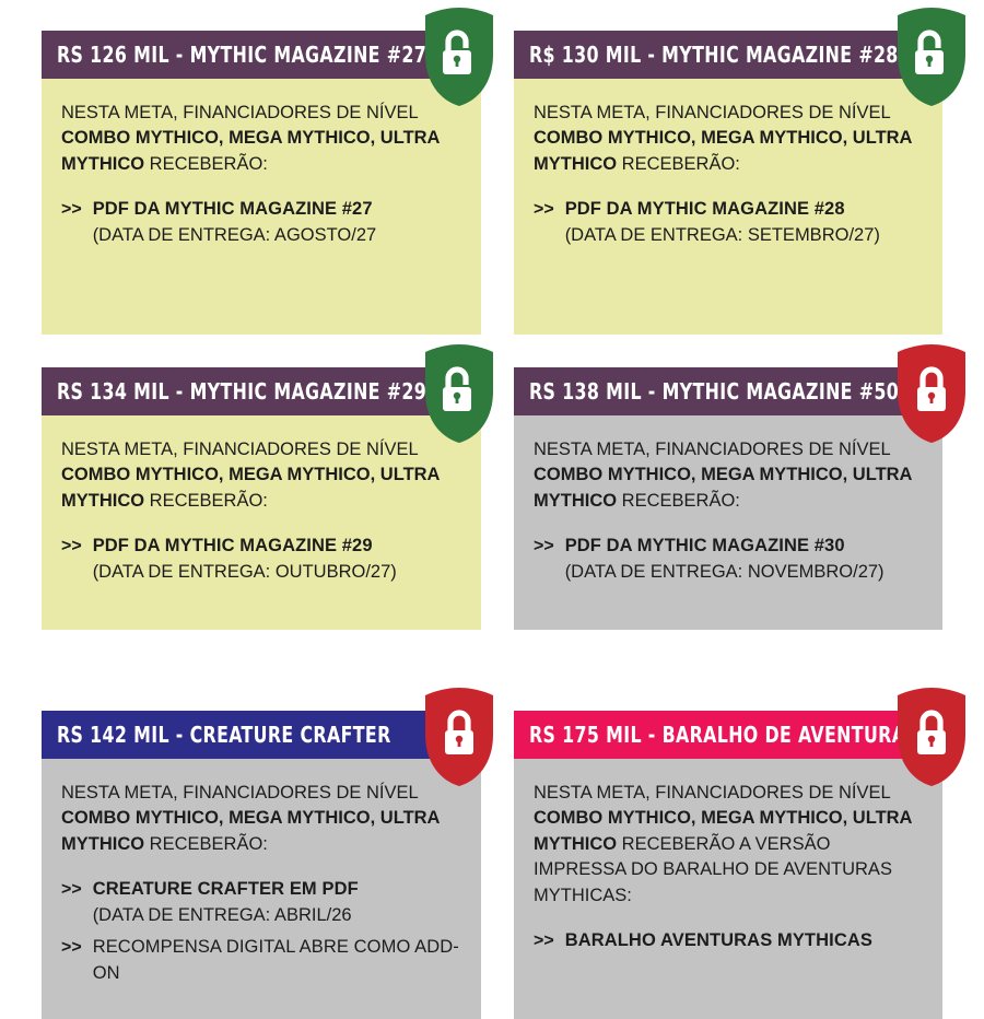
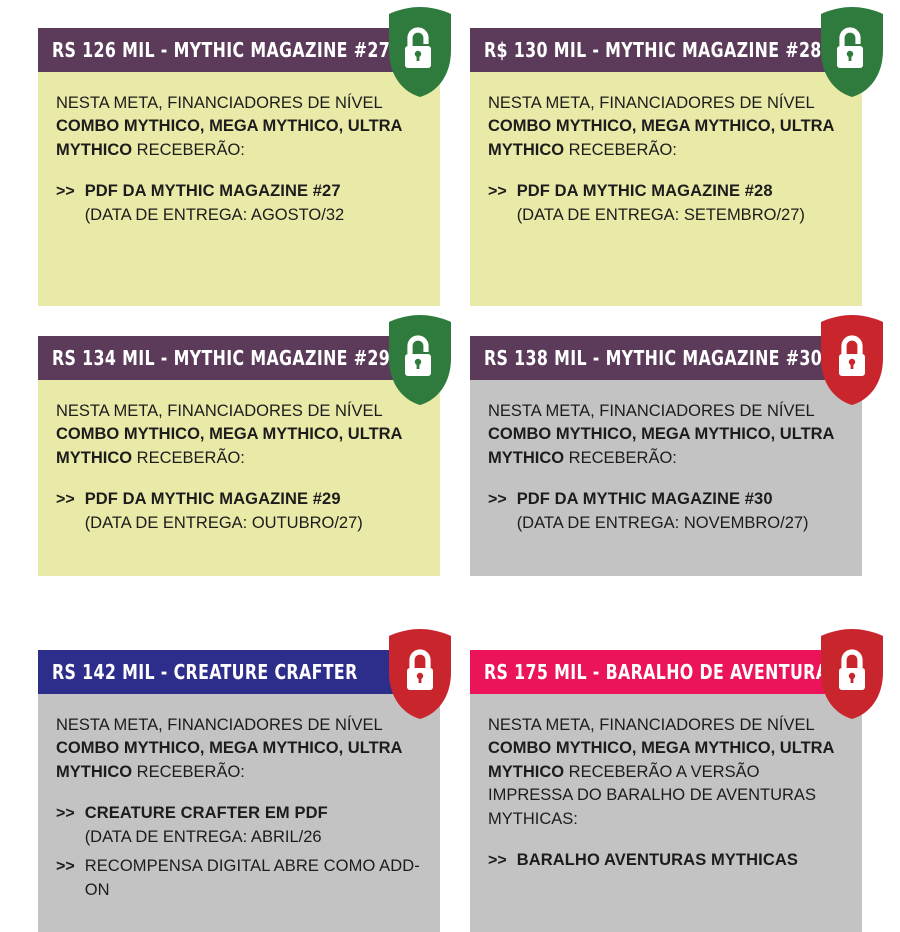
  RS 126 MIL - MYTHIC MAGAZINE #27
  NESTA META, FINANCIADORES DE NÍVEL COMBO MYTHICO, MEGA MYTHICO, ULTRA MYTHICO RECEBERÃO:
  >>
  PDF DA MYTHIC MAGAZINE #27
- (DATA DE ENTREGA: AGOSTO/27
+ (DATA DE ENTREGA: AGOSTO/32
  R$ 130 MIL - MYTHIC MAGAZINE #28
  NESTA META, FINANCIADORES DE NÍVEL COMBO MYTHICO, MEGA MYTHICO, ULTRA MYTHICO RECEBERÃO:
  >>
  PDF DA MYTHIC MAGAZINE #28
  (DATA DE ENTREGA: SETEMBRO/27)
  RS 134 MIL - MYTHIC MAGAZINE #29
  NESTA META, FINANCIADORES DE NÍVEL COMBO MYTHICO, MEGA MYTHICO, ULTRA MYTHICO RECEBERÃO:
  >>
  PDF DA MYTHIC MAGAZINE #29
  (DATA DE ENTREGA: OUTUBRO/27)
- RS 138 MIL - MYTHIC MAGAZINE #50
+ RS 138 MIL - MYTHIC MAGAZINE #30
  NESTA META, FINANCIADORES DE NÍVEL COMBO MYTHICO, MEGA MYTHICO, ULTRA MYTHICO RECEBERÃO:
  >>
  PDF DA MYTHIC MAGAZINE #30
  (DATA DE ENTREGA: NOVEMBRO/27)
  RS 142 MIL - CREATURE CRAFTER
  NESTA META, FINANCIADORES DE NÍVEL COMBO MYTHICO, MEGA MYTHICO, ULTRA MYTHICO RECEBERÃO:
  >>
  CREATURE CRAFTER EM PDF
  (DATA DE ENTREGA: ABRIL/26
  >>
  RECOMPENSA DIGITAL ABRE COMO ADD-ON
  RS 175 MIL - BARALHO DE AVENTUR
  NESTA META, FINANCIADORES DE NÍVEL COMBO MYTHICO, MEGA MYTHICO, ULTRA MYTHICO RECEBERÃO A VERSÃO IMPRESSA DO BARALHO DE AVENTURAS MYTHICAS:
  >>
  BARALHO AVENTURAS MYTHICAS
